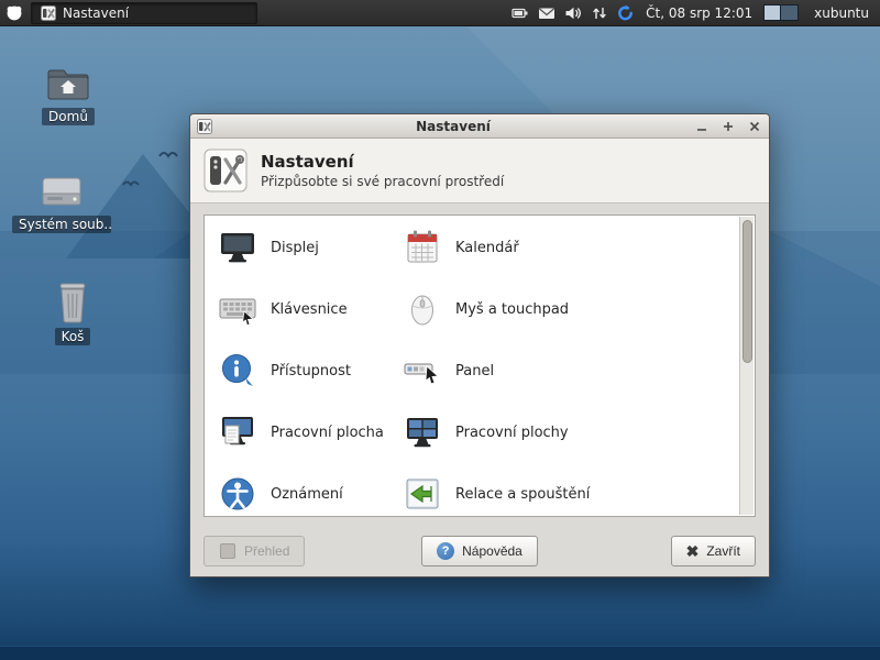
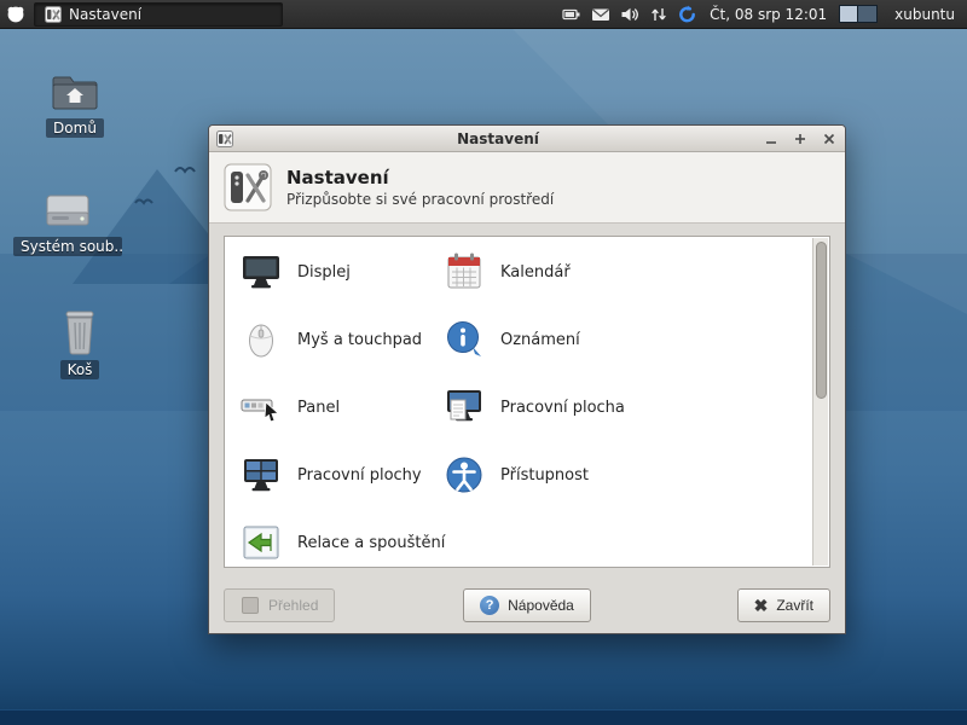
  Nastavení
  Čt, 08 srp 12:01
  xubuntu
  Domů
  Systém soub..
  Koš
  Nastavení
  Nastavení
  Přizpůsobte si své pracovní prostředí
  Displej
  Kalendář
- Klávesnice
  Myš a touchpad
- Přístupnost
+ Oznámení
  Panel
  Pracovní plocha
  Pracovní plochy
- Oznámení
+ Přístupnost
  Relace a spouštění
  Přehled
  Nápověda
  Zavřít
